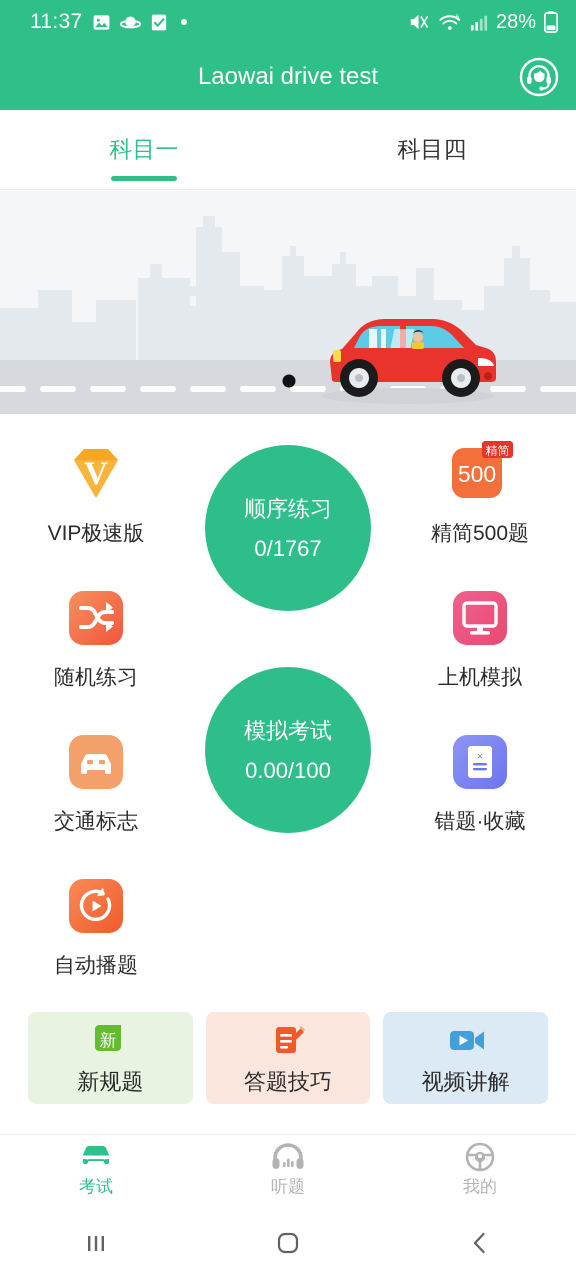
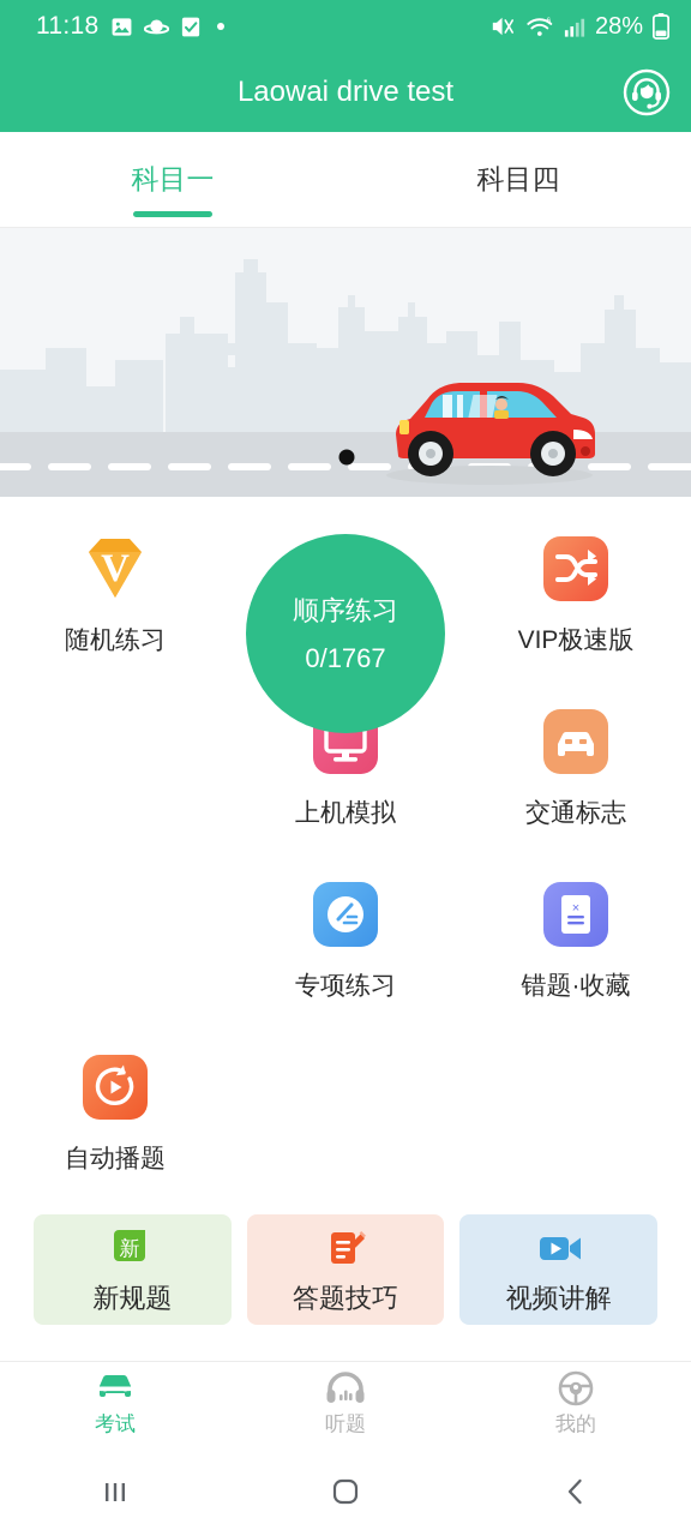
- 11:37
+ 11:18
  28%
  Laowai drive test
  科目一
  科目四
  顺序练习
  0/1767
- 模拟考试
- 0.00/100
  V
- VIP极速版
+ 随机练习
- 500
- 精简
- 精简500题
- 随机练习
+ VIP极速版
  上机模拟
  交通标志
+ 专项练习
  ×
  错题·收藏
  自动播题
  新
  新规题
  答题技巧
  视频讲解
  考试
  听题
  我的
